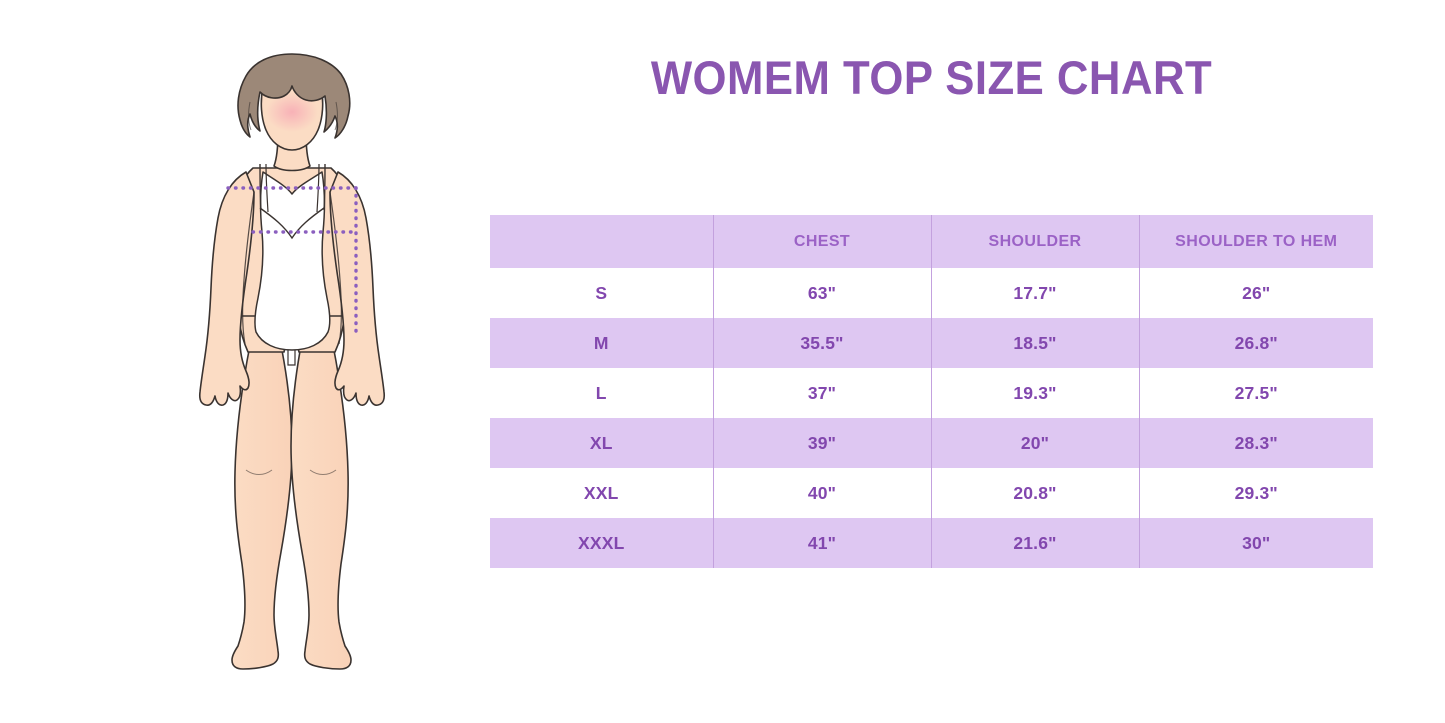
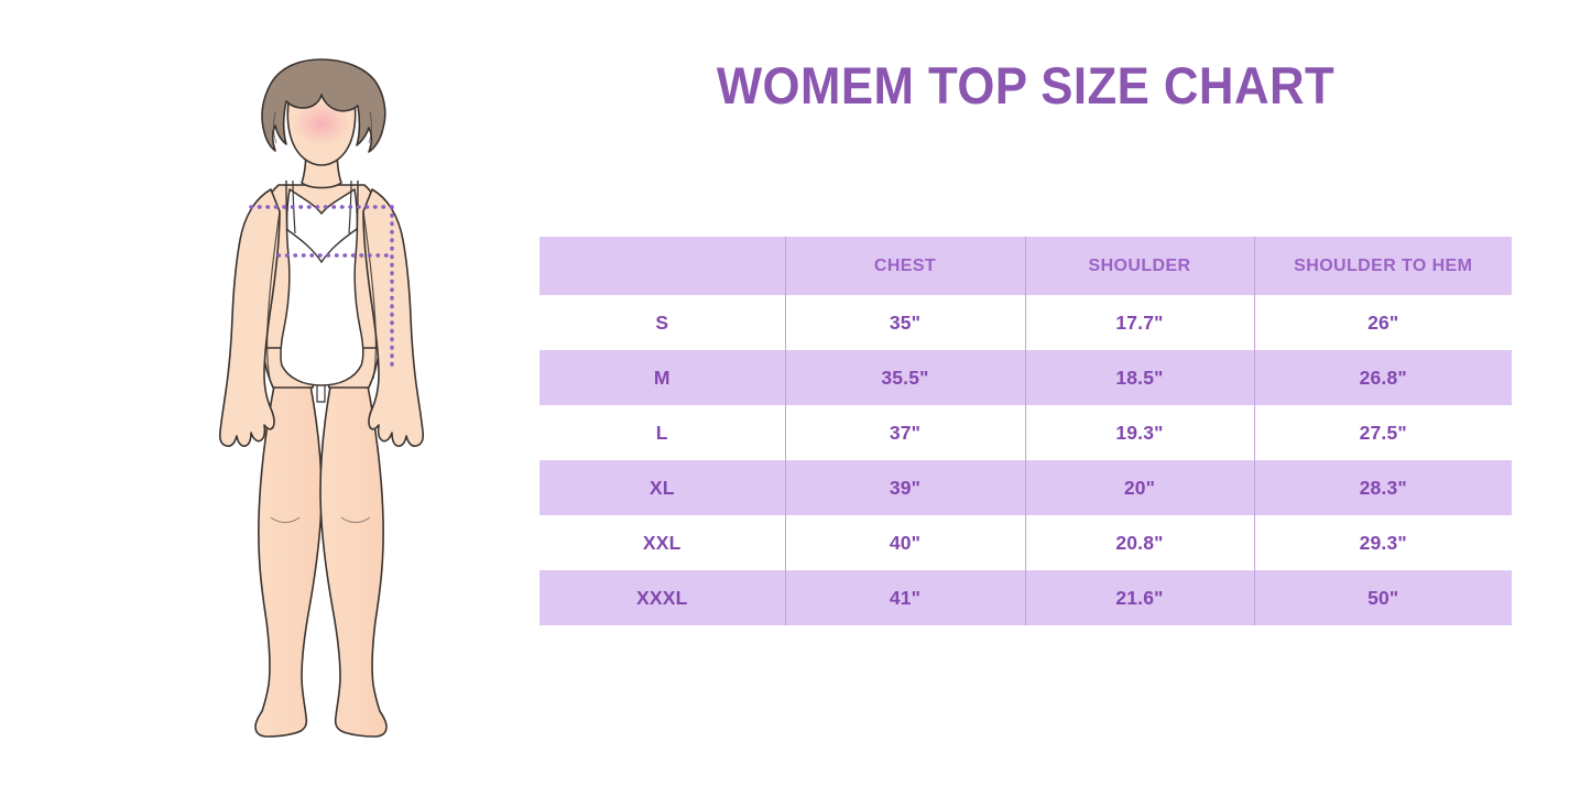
  WOMEM TOP SIZE CHART
  	CHEST	SHOULDER	SHOULDER TO HEM
- S	63"	17.7"	26"
+ S	35"	17.7"	26"
  M	35.5"	18.5"	26.8"
  L	37"	19.3"	27.5"
  XL	39"	20"	28.3"
  XXL	40"	20.8"	29.3"
- XXXL	41"	21.6"	30"
+ XXXL	41"	21.6"	50"
